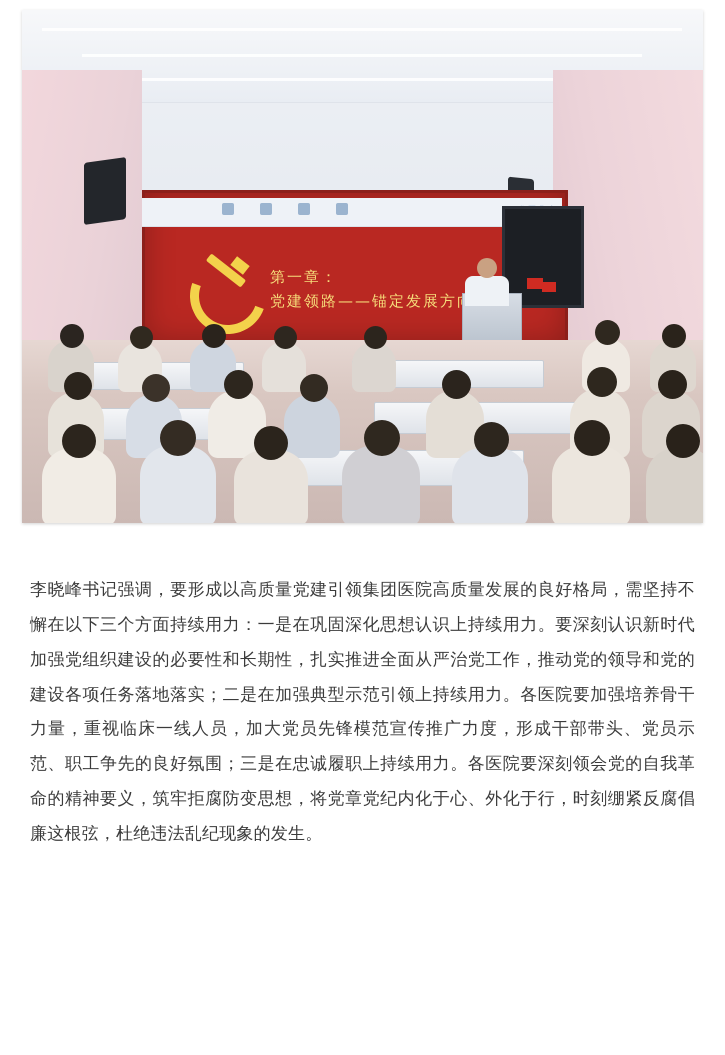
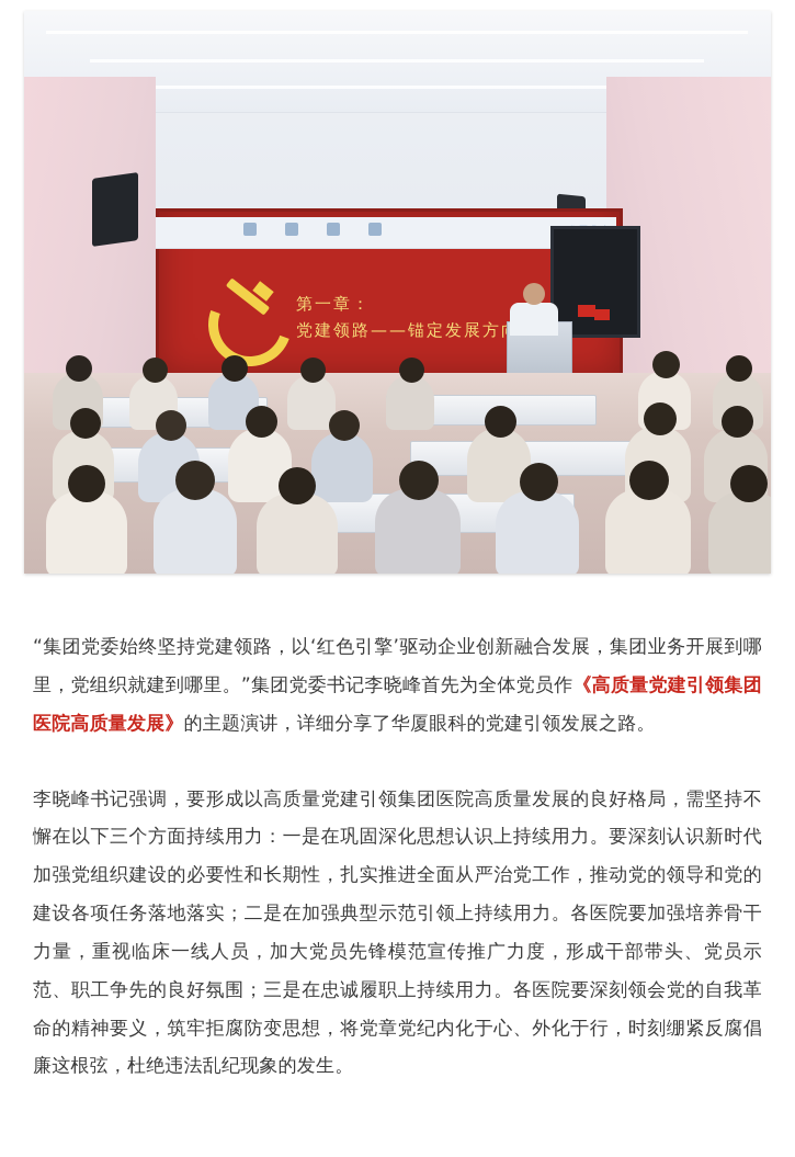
  第一章：
  党建领路——锚定发展方
+ “集团党委始终坚持党建领路，以‘红色引擎’驱动企业创新融合发展，集团业务开展到哪里，党组织就建到哪里。”集团党委书记李晓峰首先为全体党员作《高质量党建引领集团医院高质量发展》的主题演讲，详细分享了华厦眼科的党建引领发展之路。
  李晓峰书记强调，要形成以高质量党建引领集团医院高质量发展的良好格局，需坚持不懈在以下三个方面持续用力：一是在巩固深化思想认识上持续用力。要深刻认识新时代加强党组织建设的必要性和长期性，扎实推进全面从严治党工作，推动党的领导和党的建设各项任务落地落实；二是在加强典型示范引领上持续用力。各医院要加强培养骨干力量，重视临床一线人员，加大党员先锋模范宣传推广力度，形成干部带头、党员示范、职工争先的良好氛围；三是在忠诚履职上持续用力。各医院要深刻领会党的自我革命的精神要义，筑牢拒腐防变思想，将党章党纪内化于心、外化于行，时刻绷紧反腐倡廉这根弦，杜绝违法乱纪现象的发生。
